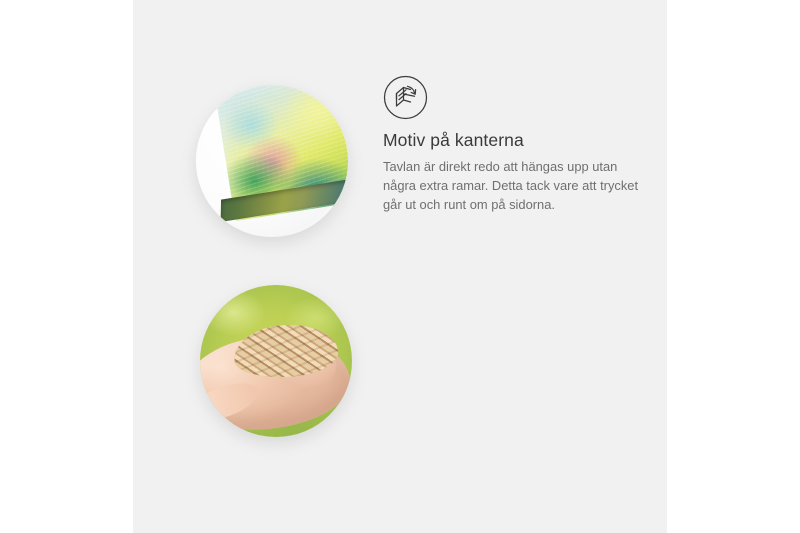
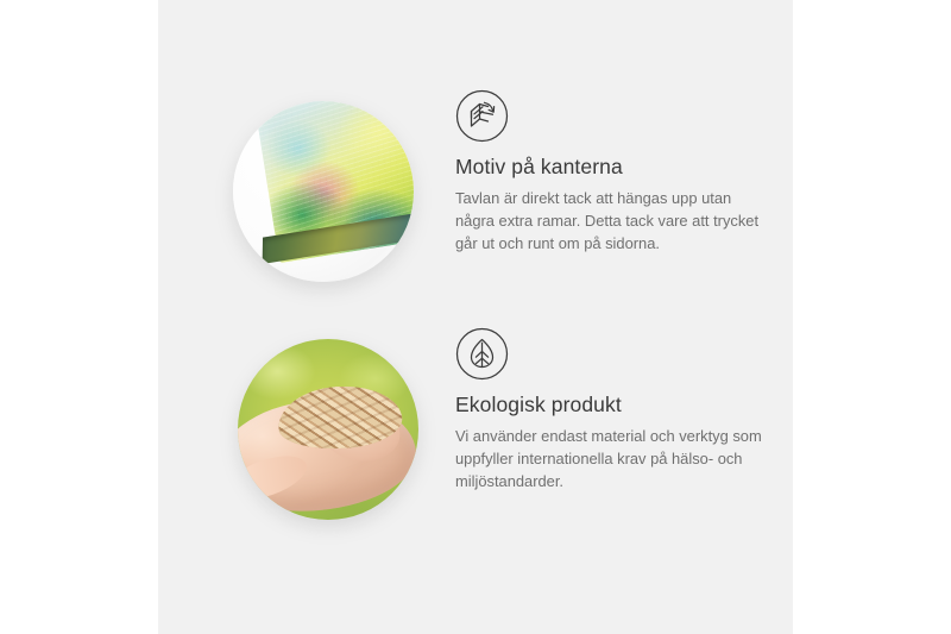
  Motiv på kanterna
- Tavlan är direkt redo att hängas upp utan några extra ramar. Detta tack vare att trycket går ut och runt om på sidorna.
+ Tavlan är direkt tack att hängas upp utan några extra ramar. Detta tack vare att trycket går ut och runt om på sidorna.
+ Ekologisk produkt
+ Vi använder endast material och verktyg som uppfyller internationella krav på hälso- och miljöstandarder.
